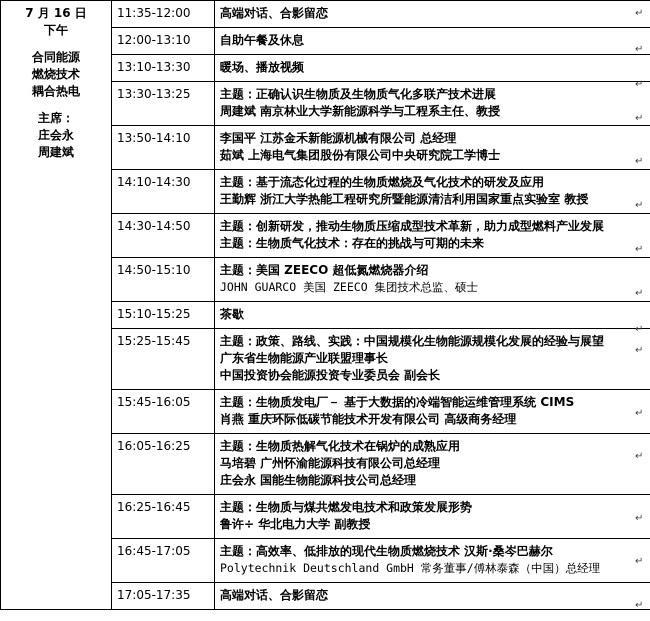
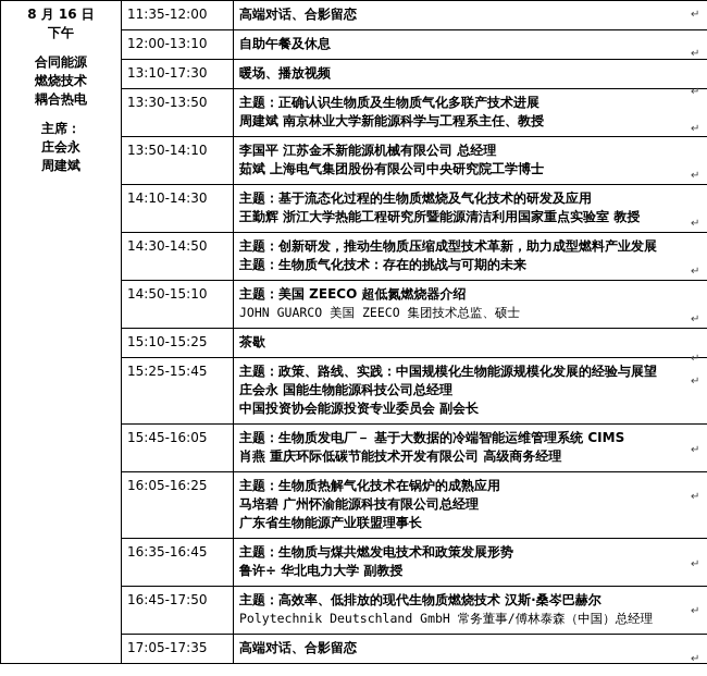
- 7 月 16 日 下午 合同能源 燃烧技术 耦合热电 主席： 庄会永 周建斌	11:35-12:00	高端对话、合影留恋
+ 8 月 16 日 下午 合同能源 燃烧技术 耦合热电 主席： 庄会永 周建斌	11:35-12:00	高端对话、合影留恋
  12:00-13:10	自助午餐及休息
- 13:10-13:30	暖场、播放视频
+ 13:10-17:30	暖场、播放视频
- 13:30-13:25	主题：正确认识生物质及生物质气化多联产技术进展 周建斌 南京林业大学新能源科学与工程系主任、教授
+ 13:30-13:50	主题：正确认识生物质及生物质气化多联产技术进展 周建斌 南京林业大学新能源科学与工程系主任、教授
  13:50-14:10	李国平 江苏金禾新能源机械有限公司 总经理 茹斌 上海电气集团股份有限公司中央研究院工学博士
  14:10-14:30	主题：基于流态化过程的生物质燃烧及气化技术的研发及应用 王勤辉 浙江大学热能工程研究所暨能源清洁利用国家重点实验室 教授
  14:30-14:50	主题：创新研发，推动生物质压缩成型技术革新，助力成型燃料产业发展 主题：生物质气化技术：存在的挑战与可期的未来
  14:50-15:10	主题：美国 ZEECO 超低氮燃烧器介绍 JOHN GUARCO 美国 ZEECO 集团技术总监、硕士
  15:10-15:25	茶歇
- 15:25-15:45	主题：政策、路线、实践：中国规模化生物能源规模化发展的经验与展望 广东省生物能源产业联盟理事长 中国投资协会能源投资专业委员会 副会长
+ 15:25-15:45	主题：政策、路线、实践：中国规模化生物能源规模化发展的经验与展望 庄会永 国能生物能源科技公司总经理 中国投资协会能源投资专业委员会 副会长
  15:45-16:05	主题：生物质发电厂－ 基于大数据的冷端智能运维管理系统 CIMS 肖燕 重庆环际低碳节能技术开发有限公司 高级商务经理
- 16:05-16:25	主题：生物质热解气化技术在锅炉的成熟应用 马培碧 广州怀渝能源科技有限公司总经理 庄会永 国能生物能源科技公司总经理
+ 16:05-16:25	主题：生物质热解气化技术在锅炉的成熟应用 马培碧 广州怀渝能源科技有限公司总经理 广东省生物能源产业联盟理事长
- 16:25-16:45	主题：生物质与煤共燃发电技术和政策发展形势 鲁许÷ 华北电力大学 副教授
+ 16:35-16:45	主题：生物质与煤共燃发电技术和政策发展形势 鲁许÷ 华北电力大学 副教授
- 16:45-17:05	主题：高效率、低排放的现代生物质燃烧技术 汉斯·桑岑巴赫尔 Polytechnik Deutschland GmbH 常务董事/傅林泰森（中国）总经理
+ 16:45-17:50	主题：高效率、低排放的现代生物质燃烧技术 汉斯·桑岑巴赫尔 Polytechnik Deutschland GmbH 常务董事/傅林泰森（中国）总经理
  17:05-17:35	高端对话、合影留恋
  ↵
  ↵
  ↵
  ↵
  ↵
  ↵
  ↵
  ↵
  ↵
  ↵
  ↵
  ↵
  ↵
  ↵
  ↵
